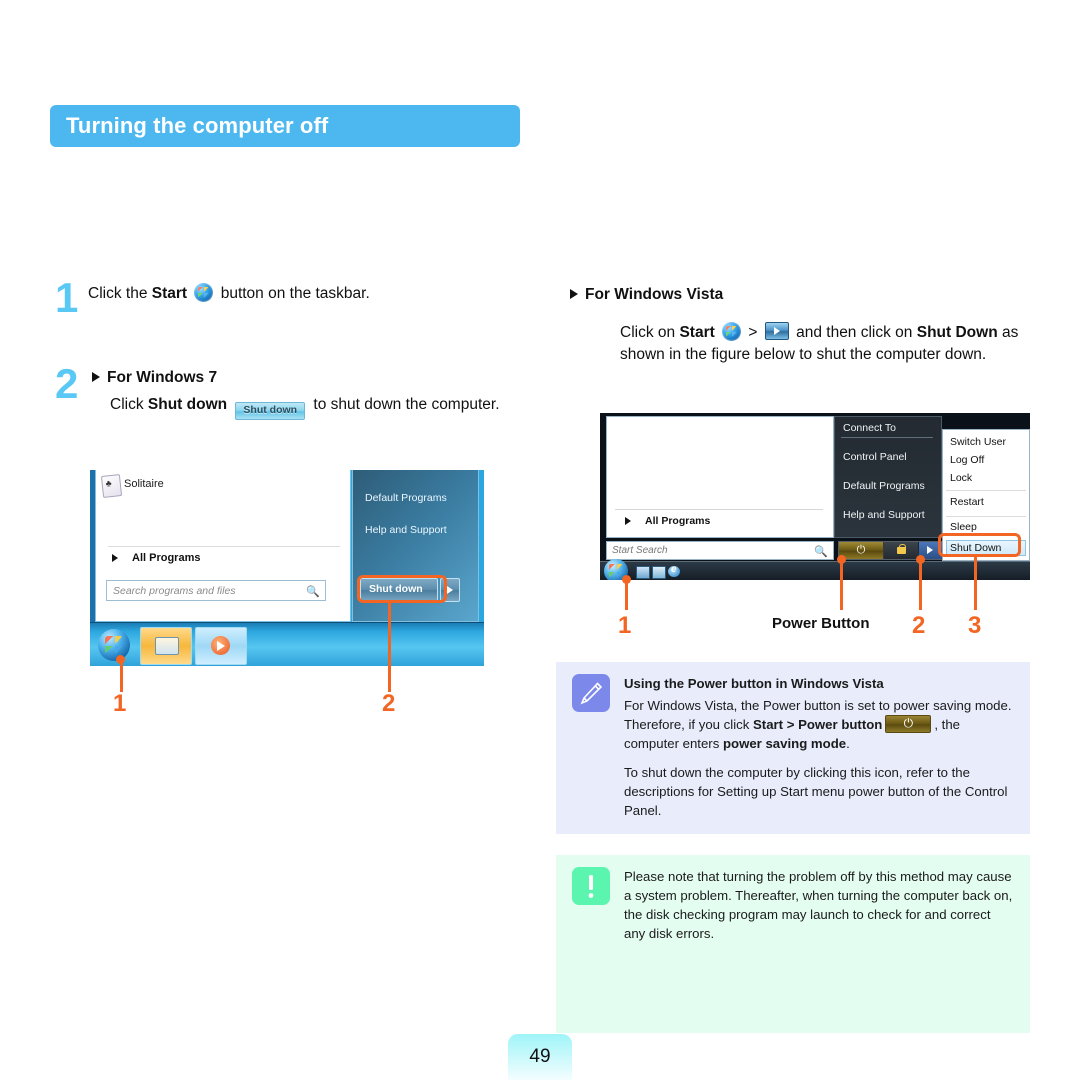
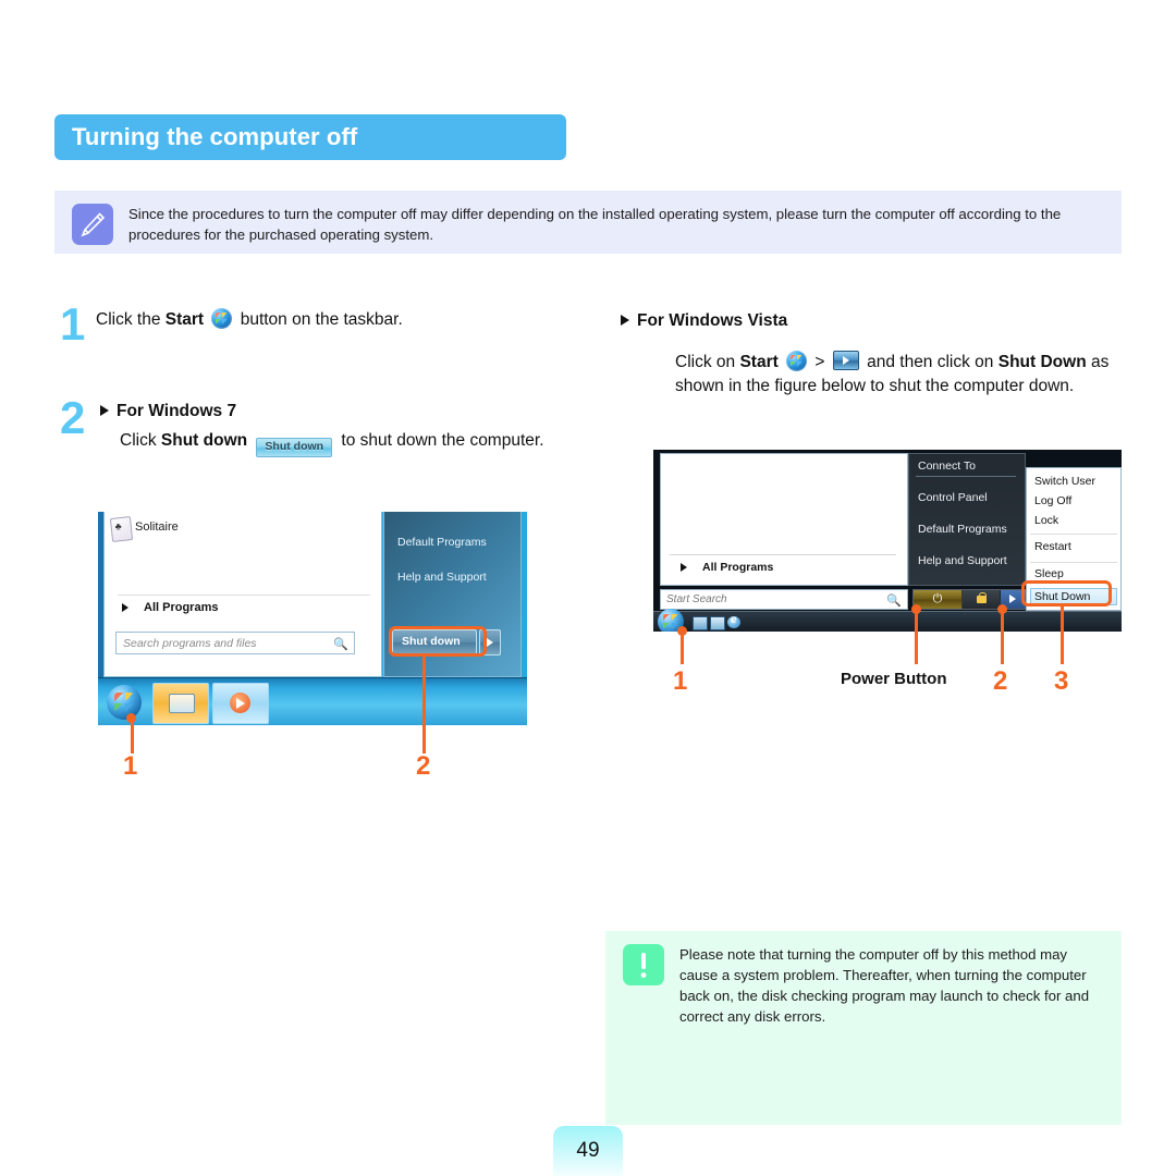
  Turning the computer off
+ Since the procedures to turn the computer off may differ depending on the installed operating system, please turn the computer off according to the procedures for the purchased operating system.
  1
  Click the Start button on the taskbar.
  2
  For Windows 7
  Click Shut down Shut down to shut down the computer.
  Solitaire
  All Programs
  Search programs and files
  🔍
  Default Programs
  Help and Support
  Shut down
  1
  2
  For Windows Vista
  Click on Start > and then click on Shut Down as shown in the figure below to shut the computer down.
  All Programs
  Connect To
  Control Panel
  Default Programs
  Help and Support
  Start Search
  🔍
  Switch User
  Log Off
  Lock
  Restart
  Sleep
  Shut Down
  1
  Power Button
  2
  3
- Using the Power button in Windows Vista
- For Windows Vista, the Power button is set to power saving mode. Therefore, if you click Start > Power button , the computer enters power saving mode.
- To shut down the computer by clicking this icon, refer to the descriptions for Setting up Start menu power button of the Control Panel.
- Please note that turning the problem off by this method may cause a system problem. Thereafter, when turning the computer back on, the disk checking program may launch to check for and correct any disk errors.
+ Please note that turning the computer off by this method may cause a system problem. Thereafter, when turning the computer back on, the disk checking program may launch to check for and correct any disk errors.
  49
